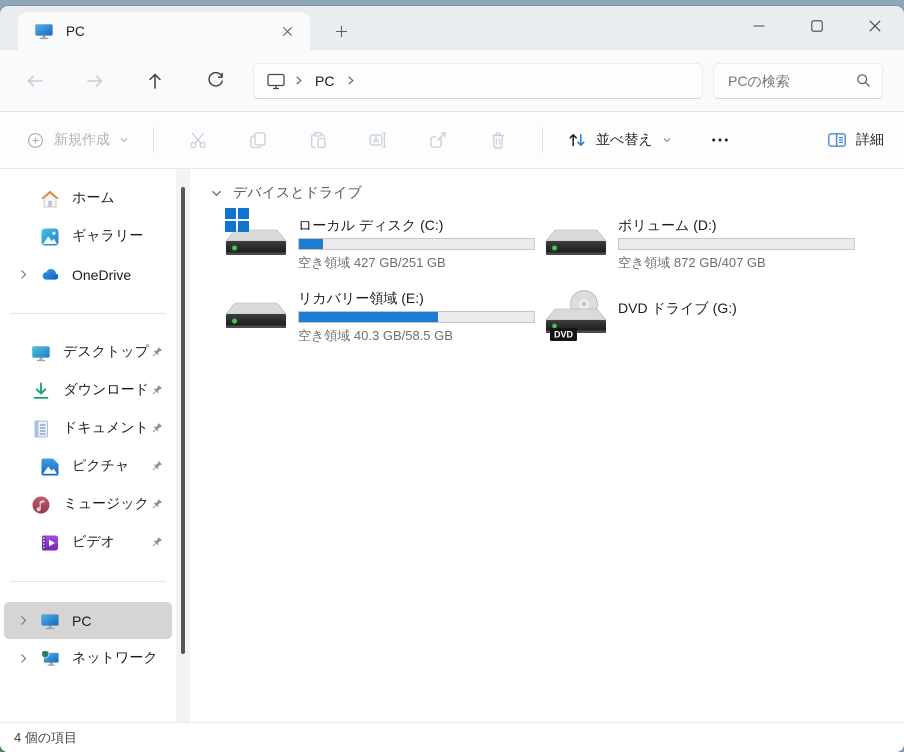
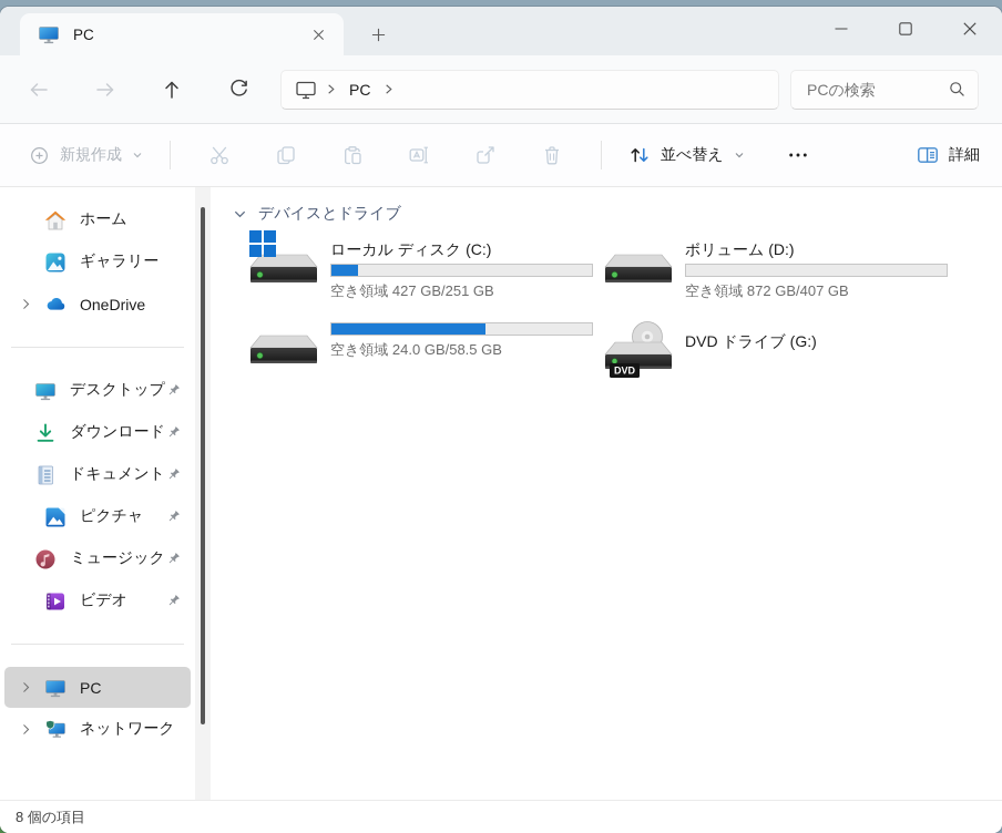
  PC
  PC
  PCの検索
  新規作成
  並べ替え
  詳細
  ホーム
  ギャラリー
  OneDrive
  デスクトップ
  ダウンロード
  ドキュメント
  ピクチャ
  ミュージック
  ビデオ
  PC
  ネットワーク
  デバイスとドライブ
  ローカル ディスク (C:)
  空き領域 427 GB/251 GB
  ボリューム (D:)
  空き領域 872 GB/407 GB
- リカバリー領域 (E:)
- 空き領域 40.3 GB/58.5 GB
+ 空き領域 24.0 GB/58.5 GB
  DVD
  DVD ドライブ (G:)
- 4 個の項目
+ 8 個の項目
